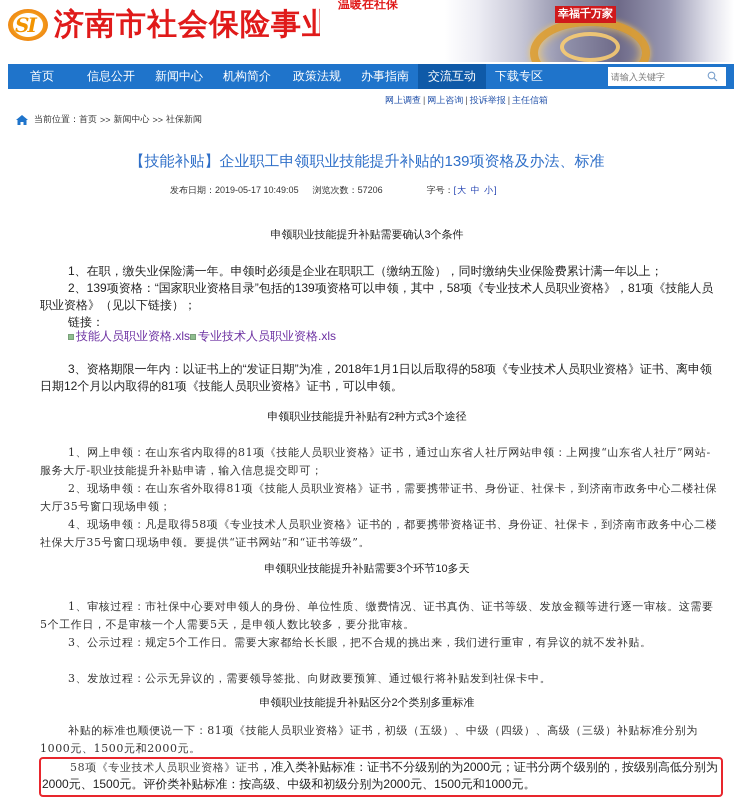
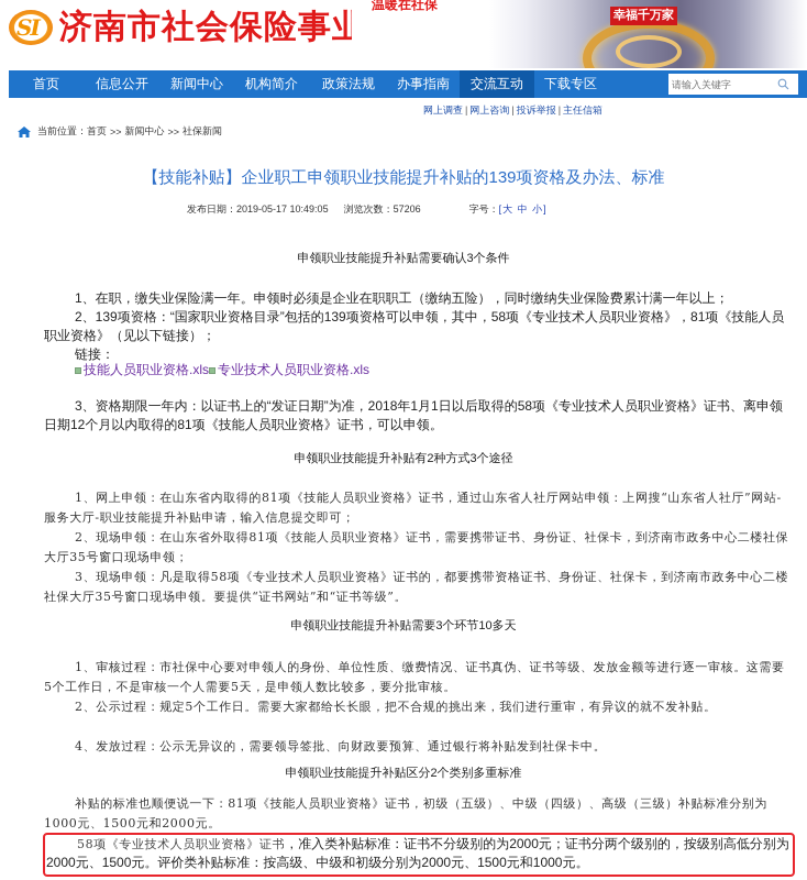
  SI
  济南市社会保险事业
  温暖在社保
  幸福千万家
  首页
  信息公开
  新闻中心
  机构简介
  政策法规
  办事指南
  交流互动
  下载专区
  请输入关键字
  网上调查 | 网上咨询 | 投诉举报 | 主任信箱
  当前位置：
  首页
  >>
  新闻中心
  >>
  社保新闻
  【技能补贴】企业职工申领职业技能提升补贴的139项资格及办法、标准
  发布日期：2019-05-17 10:49:05
  浏览次数：57206
  字号：[大 中 小]
  申领职业技能提升补贴需要确认3个条件
  1、在职，缴失业保险满一年。申领时必须是企业在职职工（缴纳五险），同时缴纳失业保险费累计满一年以上；
  2、139项资格：“国家职业资格目录”包括的139项资格可以申领，其中，58项《专业技术人员职业资格》，81项《技能人员职业资格》（见以下链接）；
  链接：
  技能人员职业资格.xls
  专业技术人员职业资格.xls
  3、资格期限一年内：以证书上的“发证日期”为准，2018年1月1日以后取得的58项《专业技术人员职业资格》证书、离申领日期12个月以内取得的81项《技能人员职业资格》证书，可以申领。
  申领职业技能提升补贴有2种方式3个途径
  1、网上申领：在山东省内取得的81项《技能人员职业资格》证书，通过山东省人社厅网站申领：上网搜“山东省人社厅”网站-服务大厅-职业技能提升补贴申请，输入信息提交即可；
  2、现场申领：在山东省外取得81项《技能人员职业资格》证书，需要携带证书、身份证、社保卡，到济南市政务中心二楼社保大厅35号窗口现场申领；
- 4、现场申领：凡是取得58项《专业技术人员职业资格》证书的，都要携带资格证书、身份证、社保卡，到济南市政务中心二楼社保大厅35号窗口现场申领。要提供“证书网站”和“证书等级”。
+ 3、现场申领：凡是取得58项《专业技术人员职业资格》证书的，都要携带资格证书、身份证、社保卡，到济南市政务中心二楼社保大厅35号窗口现场申领。要提供“证书网站”和“证书等级”。
  申领职业技能提升补贴需要3个环节10多天
  1、审核过程：市社保中心要对申领人的身份、单位性质、缴费情况、证书真伪、证书等级、发放金额等进行逐一审核。这需要5个工作日，不是审核一个人需要5天，是申领人数比较多，要分批审核。
- 3、公示过程：规定5个工作日。需要大家都给长长眼，把不合规的挑出来，我们进行重审，有异议的就不发补贴。
+ 2、公示过程：规定5个工作日。需要大家都给长长眼，把不合规的挑出来，我们进行重审，有异议的就不发补贴。
- 3、发放过程：公示无异议的，需要领导签批、向财政要预算、通过银行将补贴发到社保卡中。
+ 4、发放过程：公示无异议的，需要领导签批、向财政要预算、通过银行将补贴发到社保卡中。
  申领职业技能提升补贴区分2个类别多重标准
  补贴的标准也顺便说一下：81项《技能人员职业资格》证书，初级（五级）、中级（四级）、高级（三级）补贴标准分别为1000元、1500元和2000元。
  58项《专业技术人员职业资格》证书，准入类补贴标准：证书不分级别的为2000元；证书分两个级别的，按级别高低分别为2000元、1500元。评价类补贴标准：按高级、中级和初级分别为2000元、1500元和1000元。
